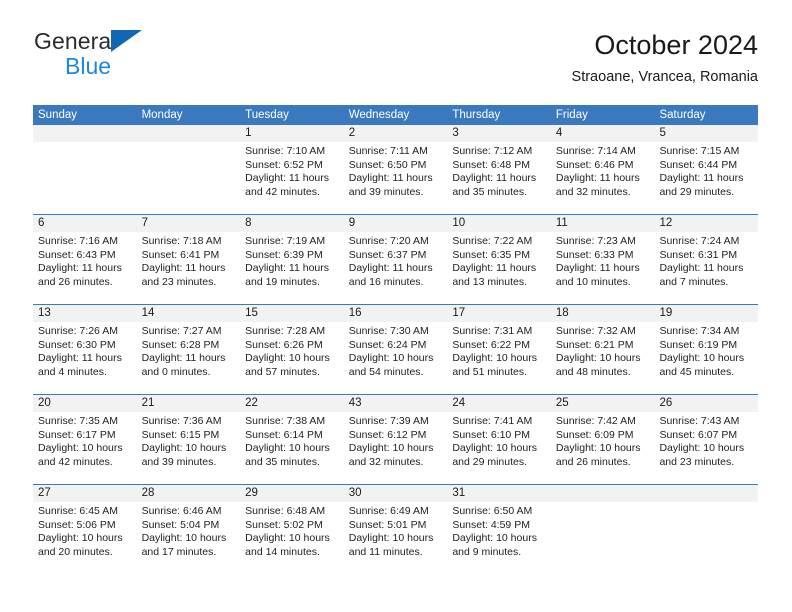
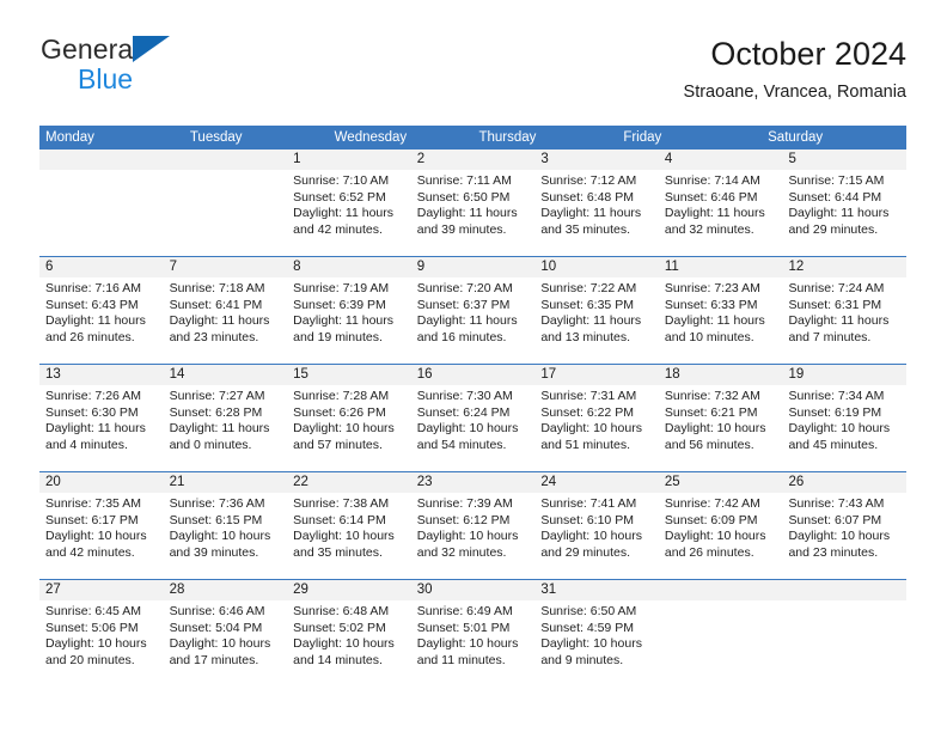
  General
  Blue
  October 2024
  Straoane, Vrancea, Romania
- Sunday
  Monday
  Tuesday
  Wednesday
  Thursday
  Friday
  Saturday
  1
  Sunrise: 7:10 AM
  Sunset: 6:52 PM
  Daylight: 11 hours
  and 42 minutes.
  2
  Sunrise: 7:11 AM
  Sunset: 6:50 PM
  Daylight: 11 hours
  and 39 minutes.
  3
  Sunrise: 7:12 AM
  Sunset: 6:48 PM
  Daylight: 11 hours
  and 35 minutes.
  4
  Sunrise: 7:14 AM
  Sunset: 6:46 PM
  Daylight: 11 hours
  and 32 minutes.
  5
  Sunrise: 7:15 AM
  Sunset: 6:44 PM
  Daylight: 11 hours
  and 29 minutes.
  6
  Sunrise: 7:16 AM
  Sunset: 6:43 PM
  Daylight: 11 hours
  and 26 minutes.
  7
  Sunrise: 7:18 AM
  Sunset: 6:41 PM
  Daylight: 11 hours
  and 23 minutes.
  8
  Sunrise: 7:19 AM
  Sunset: 6:39 PM
  Daylight: 11 hours
  and 19 minutes.
  9
  Sunrise: 7:20 AM
  Sunset: 6:37 PM
  Daylight: 11 hours
  and 16 minutes.
  10
  Sunrise: 7:22 AM
  Sunset: 6:35 PM
  Daylight: 11 hours
  and 13 minutes.
  11
  Sunrise: 7:23 AM
  Sunset: 6:33 PM
  Daylight: 11 hours
  and 10 minutes.
  12
  Sunrise: 7:24 AM
  Sunset: 6:31 PM
  Daylight: 11 hours
  and 7 minutes.
  13
  Sunrise: 7:26 AM
  Sunset: 6:30 PM
  Daylight: 11 hours
  and 4 minutes.
  14
  Sunrise: 7:27 AM
  Sunset: 6:28 PM
  Daylight: 11 hours
  and 0 minutes.
  15
  Sunrise: 7:28 AM
  Sunset: 6:26 PM
  Daylight: 10 hours
  and 57 minutes.
  16
  Sunrise: 7:30 AM
  Sunset: 6:24 PM
  Daylight: 10 hours
  and 54 minutes.
  17
  Sunrise: 7:31 AM
  Sunset: 6:22 PM
  Daylight: 10 hours
  and 51 minutes.
  18
  Sunrise: 7:32 AM
  Sunset: 6:21 PM
  Daylight: 10 hours
- and 48 minutes.
+ and 56 minutes.
  19
  Sunrise: 7:34 AM
  Sunset: 6:19 PM
  Daylight: 10 hours
  and 45 minutes.
  20
  Sunrise: 7:35 AM
  Sunset: 6:17 PM
  Daylight: 10 hours
  and 42 minutes.
  21
  Sunrise: 7:36 AM
  Sunset: 6:15 PM
  Daylight: 10 hours
  and 39 minutes.
  22
  Sunrise: 7:38 AM
  Sunset: 6:14 PM
  Daylight: 10 hours
  and 35 minutes.
- 43
+ 23
  Sunrise: 7:39 AM
  Sunset: 6:12 PM
  Daylight: 10 hours
  and 32 minutes.
  24
  Sunrise: 7:41 AM
  Sunset: 6:10 PM
  Daylight: 10 hours
  and 29 minutes.
  25
  Sunrise: 7:42 AM
  Sunset: 6:09 PM
  Daylight: 10 hours
  and 26 minutes.
  26
  Sunrise: 7:43 AM
  Sunset: 6:07 PM
  Daylight: 10 hours
  and 23 minutes.
  27
  Sunrise: 6:45 AM
  Sunset: 5:06 PM
  Daylight: 10 hours
  and 20 minutes.
  28
  Sunrise: 6:46 AM
  Sunset: 5:04 PM
  Daylight: 10 hours
  and 17 minutes.
  29
  Sunrise: 6:48 AM
  Sunset: 5:02 PM
  Daylight: 10 hours
  and 14 minutes.
  30
  Sunrise: 6:49 AM
  Sunset: 5:01 PM
  Daylight: 10 hours
  and 11 minutes.
  31
  Sunrise: 6:50 AM
  Sunset: 4:59 PM
  Daylight: 10 hours
  and 9 minutes.
